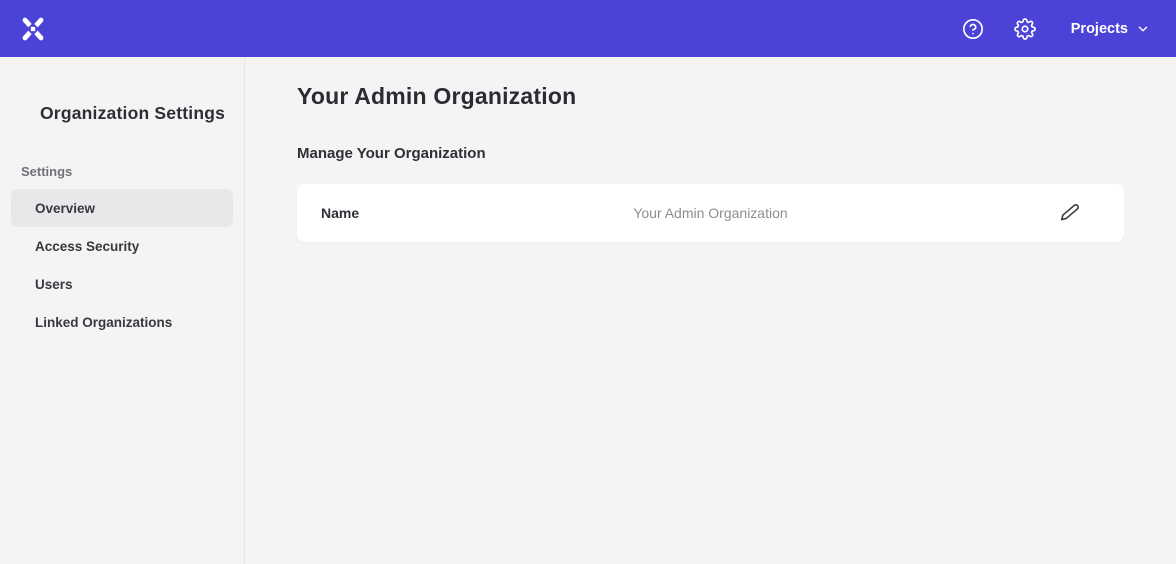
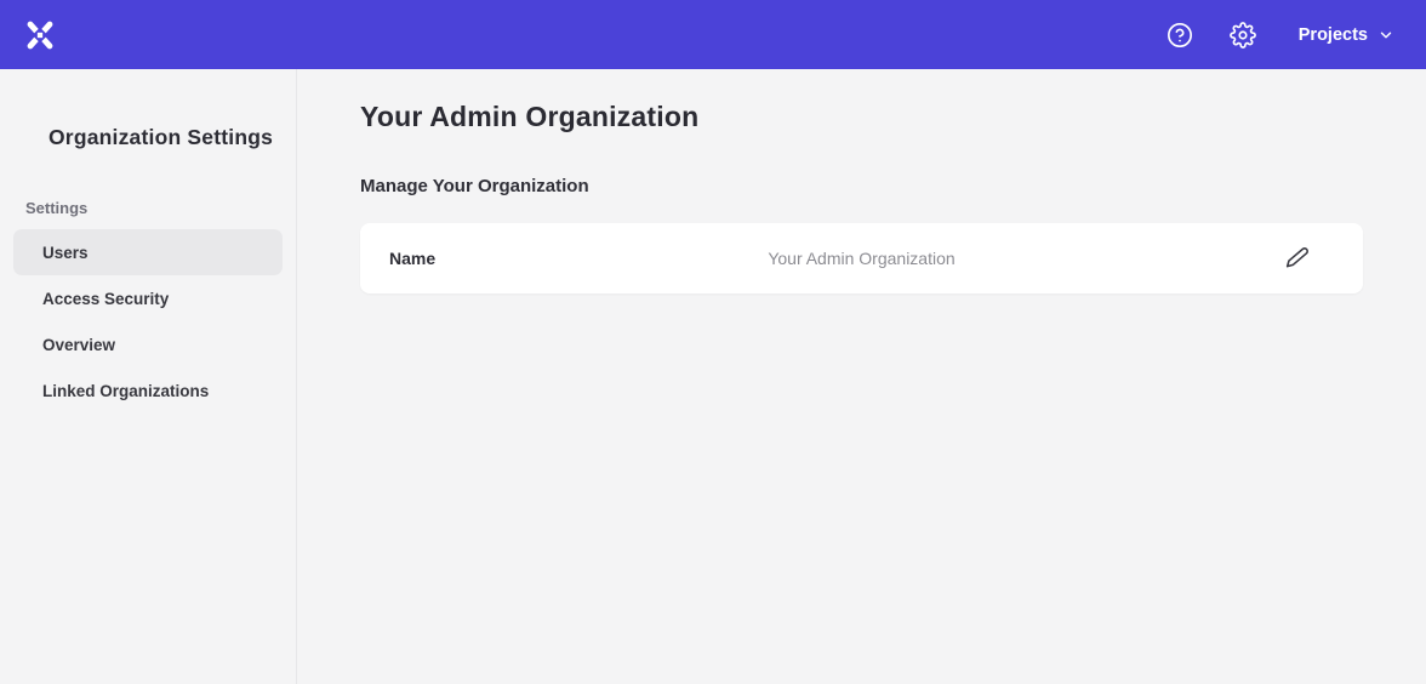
  Projects
  Organization Settings
  Settings
- Overview
+ Users
  Access Security
- Users
+ Overview
  Linked Organizations
  Your Admin Organization
  Manage Your Organization
  Name
  Your Admin Organization
